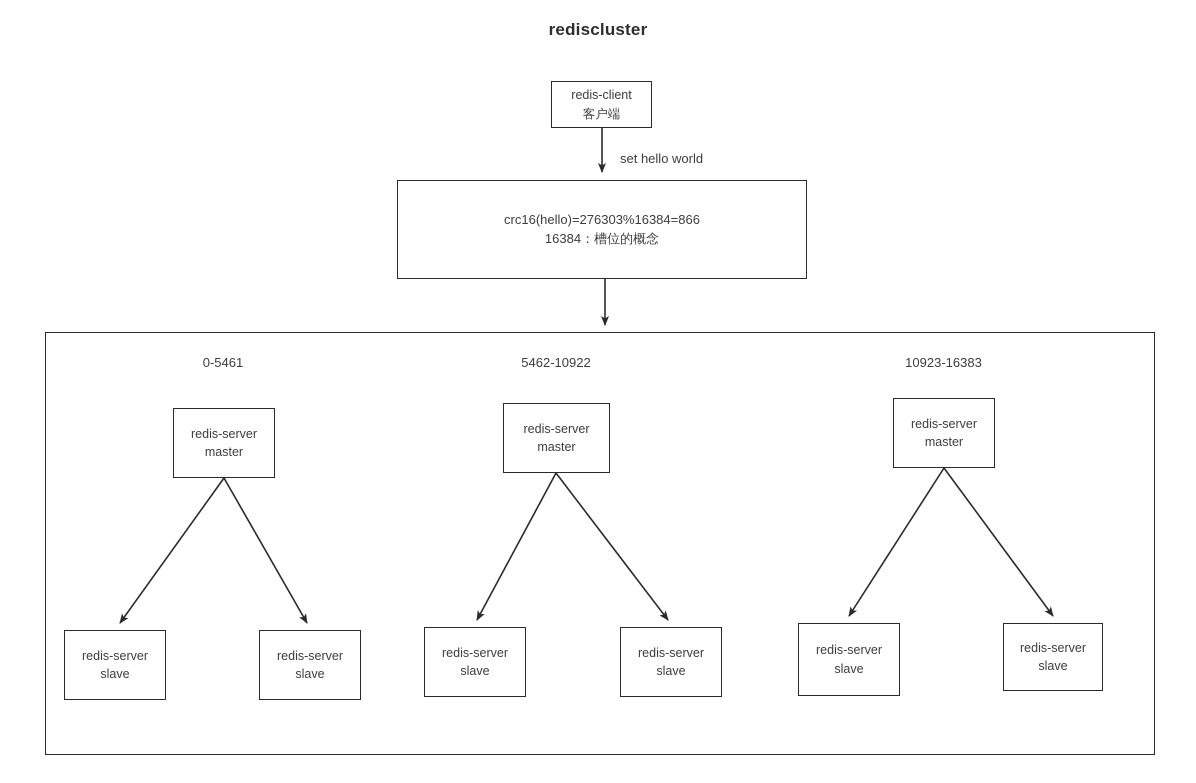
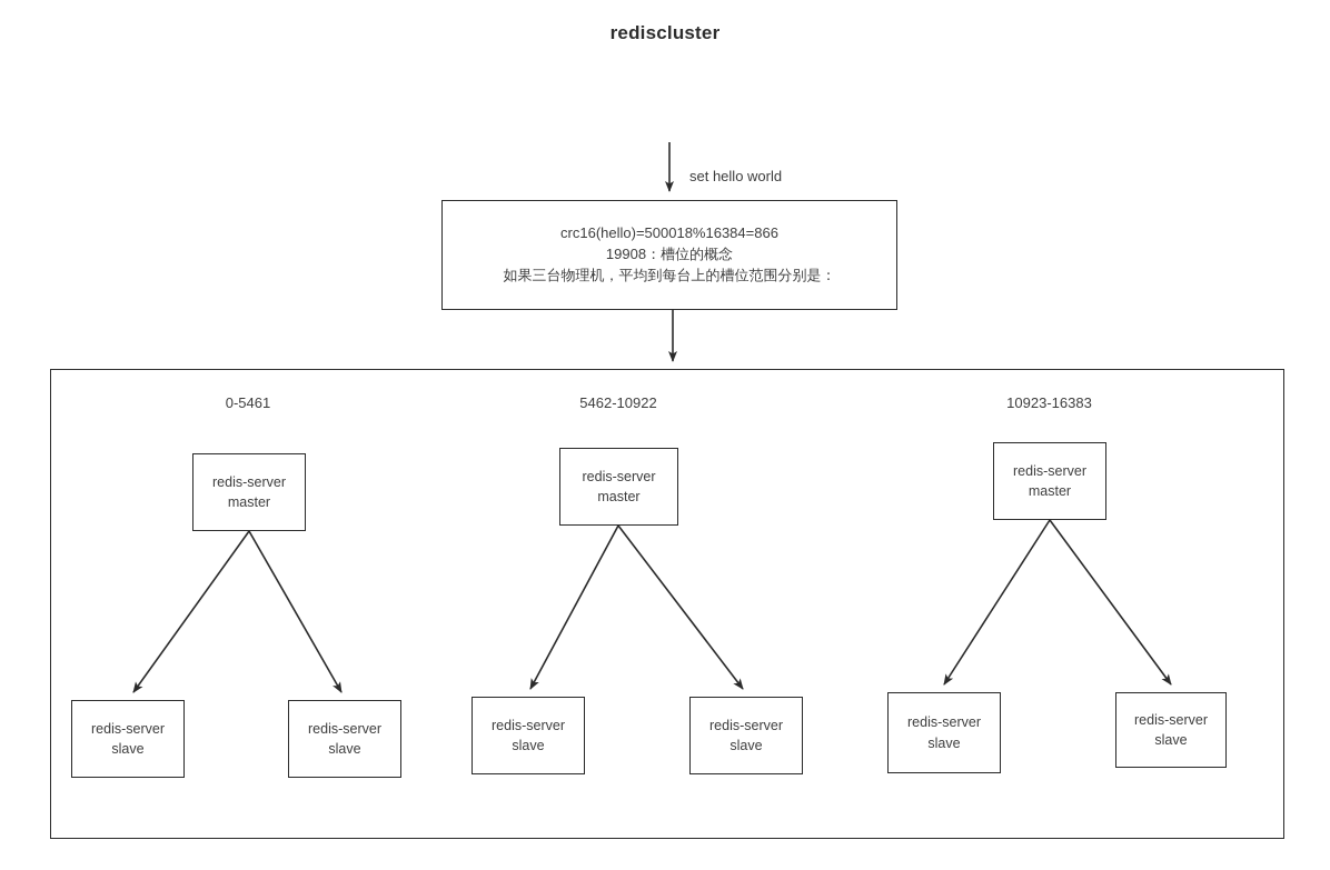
  rediscluster
- redis-client
- 客户端
  set hello world
- crc16(hello)=276303%16384=866
+ crc16(hello)=500018%16384=866
- 16384：槽位的概念
+ 19908：槽位的概念
+ 如果三台物理机，平均到每台上的槽位范围分别是：
  0-5461
  5462-10922
  10923-16383
  redis-server
  master
  redis-server
  master
  redis-server
  master
  redis-server
  slave
  redis-server
  slave
  redis-server
  slave
  redis-server
  slave
  redis-server
  slave
  redis-server
  slave
